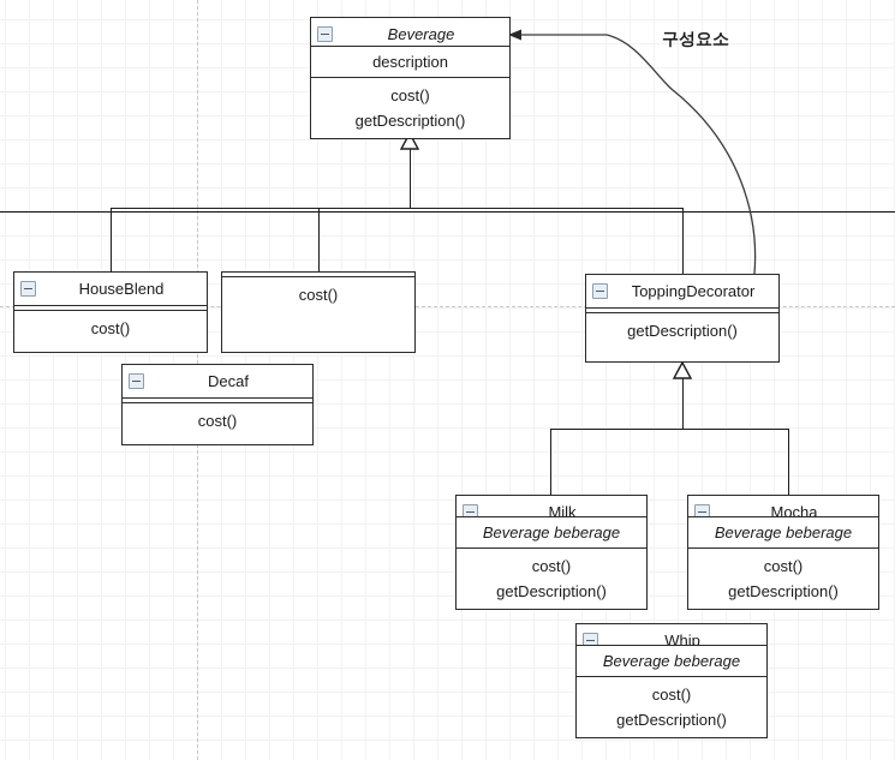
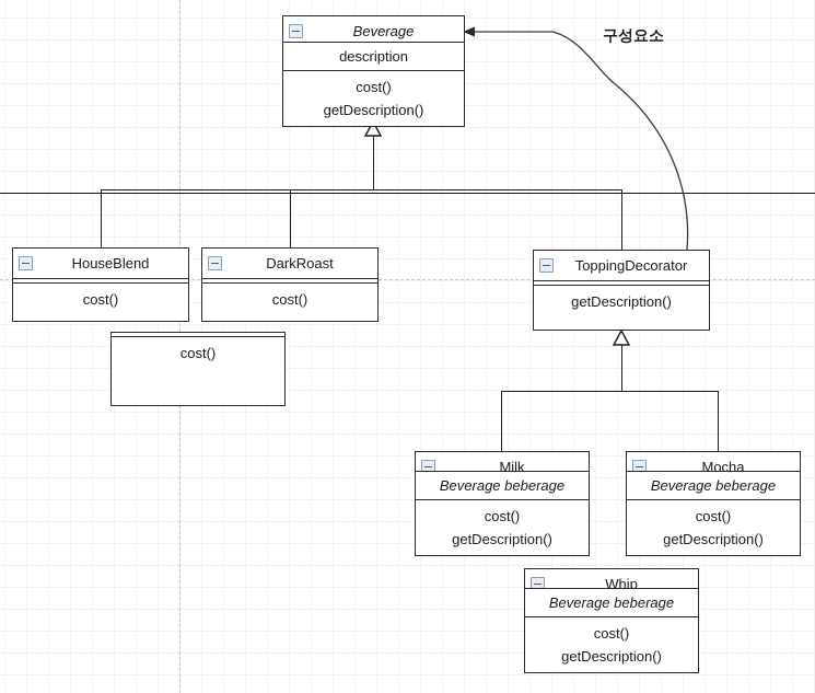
  Beverage
  description
  cost()
  getDescription()
  HouseBlend
  cost()
+ DarkRoast
  cost()
- Decaf
  cost()
  ToppingDecorator
  getDescription()
  Milk
  Beverage beberage
  cost()
  getDescription()
  Mocha
  Beverage beberage
  cost()
  getDescription()
  Whip
  Beverage beberage
  cost()
  getDescription()
  구성요소
